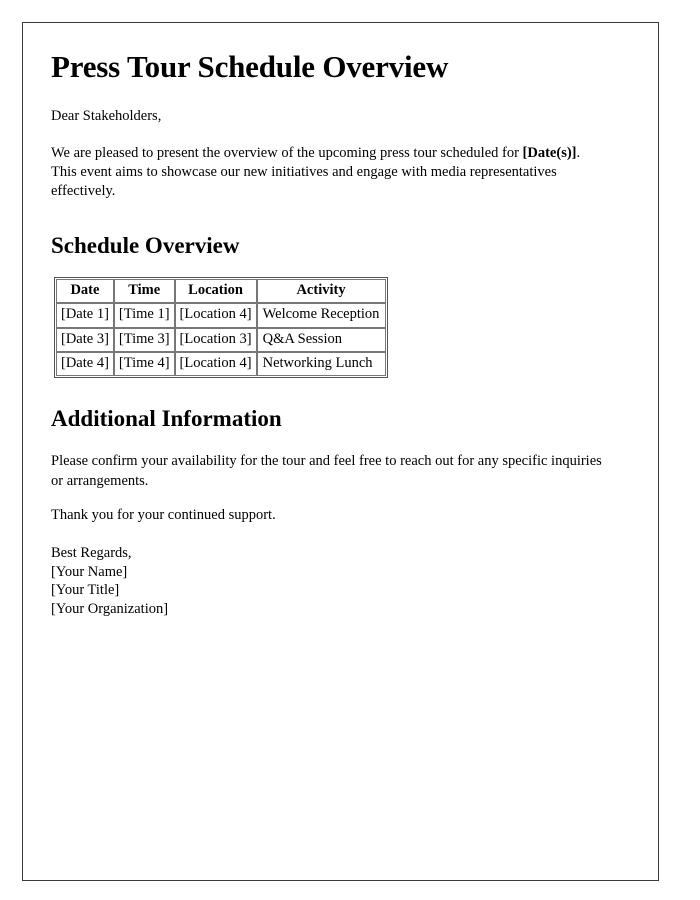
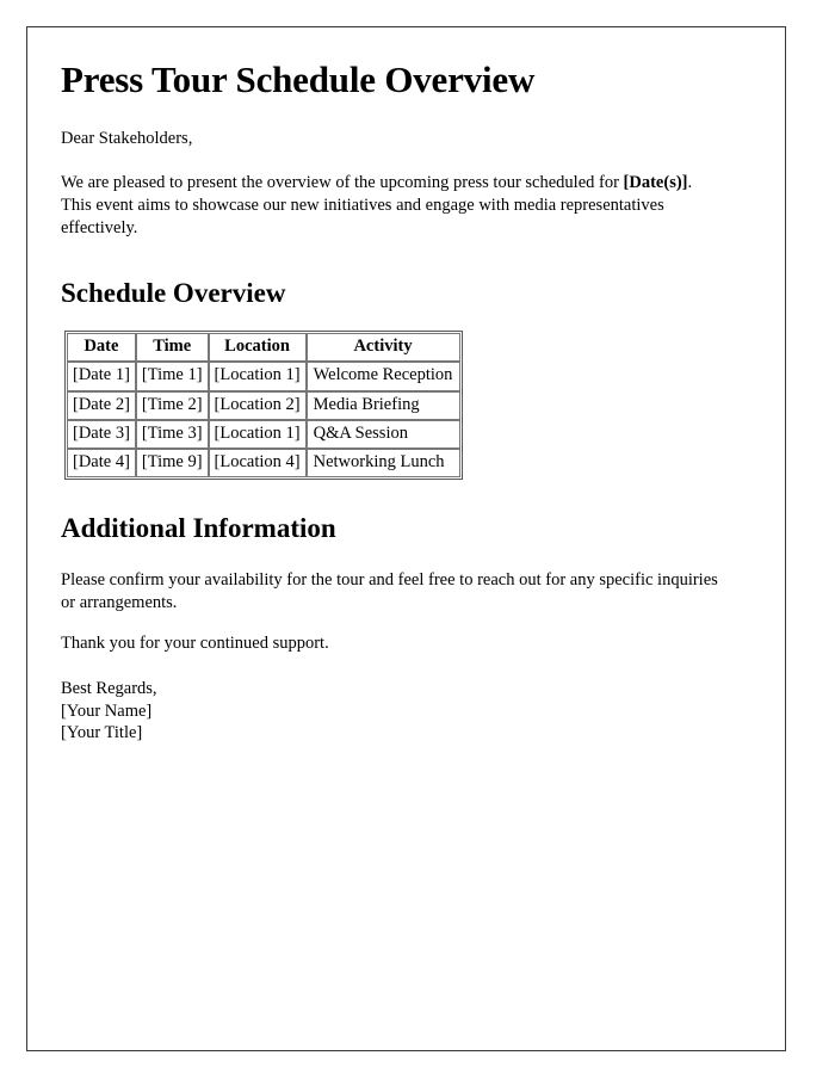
  Press Tour Schedule Overview
  Dear Stakeholders,
  We are pleased to present the overview of the upcoming press tour scheduled for [Date(s)]. This event aims to showcase our new initiatives and engage with media representatives effectively.
  Schedule Overview
  Date	Time	Location	Activity
- [Date 1]	[Time 1]	[Location 4]	Welcome Reception
+ [Date 1]	[Time 1]	[Location 1]	Welcome Reception
+ [Date 2]	[Time 2]	[Location 2]	Media Briefing
- [Date 3]	[Time 3]	[Location 3]	Q&A Session
+ [Date 3]	[Time 3]	[Location 1]	Q&A Session
- [Date 4]	[Time 4]	[Location 4]	Networking Lunch
+ [Date 4]	[Time 9]	[Location 4]	Networking Lunch
  Additional Information
  Please confirm your availability for the tour and feel free to reach out for any specific inquiries or arrangements.
  Thank you for your continued support.
  Best Regards,
  [Your Name]
  [Your Title]
- [Your Organization]
